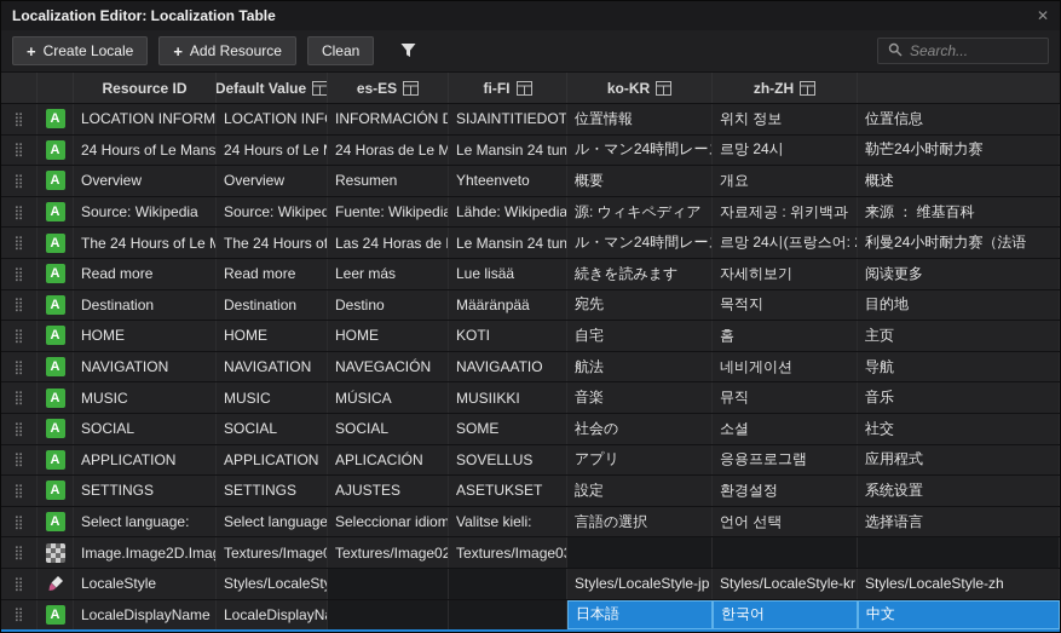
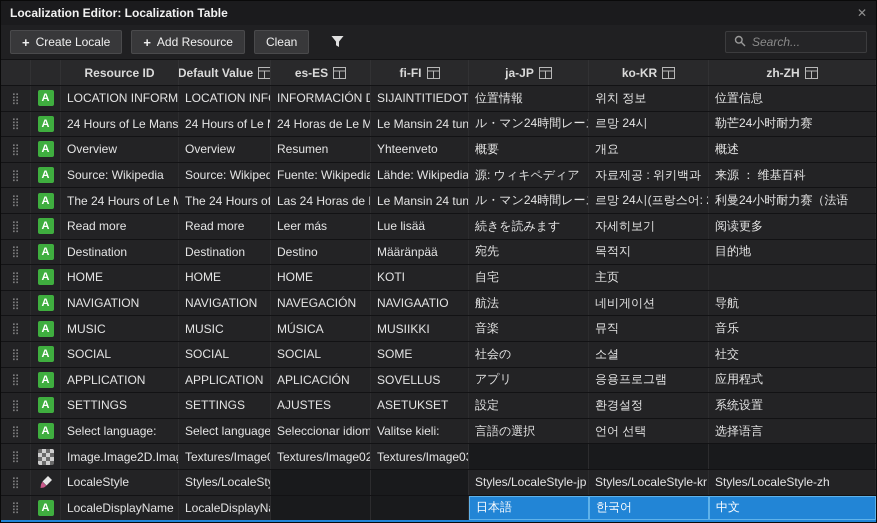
  Localization Editor: Localization Table
  ✕
  +
  Create Locale
  +
  Add Resource
  Clean
  Search...
  Resource ID
  Default Value
  es-ES
  fi-FI
+ ja-JP
  ko-KR
  zh-ZH
  ⣿
  A
  LOCATION INFORM
  SIJAINTITIEDOT
  位置情報
  위치 정보
  位置信息
  ⣿
  A
  24 Hours of Le Mans
  24 Hours of Le
  24 Horas de Le M
  Le Mansin 24 tun
  ル・マン24時間レー
  르망 24시
  勒芒24小时耐力赛
  ⣿
  A
  Overview
  Overview
  Resumen
  Yhteenveto
  概要
  개요
  概述
  ⣿
  A
  Source: Wikipedia
  Source: Wikiped
  Fuente: Wikipedia
  Lähde: Wikipedia
  源: ウィキペディア
  자료제공 : 위키백과
  来源 ： 维基百科
  ⣿
  A
  The 24 Hours of Le M
  Le Mansin 24 tun
  ル・マン24時間レー
  르망 24시(프랑스어:
  利曼24小时耐力赛（法语
  ⣿
  A
  Read more
  Read more
  Leer más
  Lue lisää
  続きを読みます
  자세히보기
  阅读更多
  ⣿
  A
  Destination
  Destination
  Destino
  Määränpää
  宛先
  목적지
  目的地
  ⣿
  A
  HOME
  HOME
  HOME
  KOTI
  自宅
- 홈
  主页
  ⣿
  A
  NAVIGATION
  NAVIGATION
  NAVEGACIÓN
  NAVIGAATIO
  航法
  네비게이션
  导航
  ⣿
  A
  MUSIC
  MUSIC
  MÚSICA
  MUSIIKKI
  音楽
  뮤직
  音乐
  ⣿
  A
  SOCIAL
  SOCIAL
  SOCIAL
  SOME
  社会の
  소셜
  社交
  ⣿
  A
  APPLICATION
  APPLICATION
  APLICACIÓN
  SOVELLUS
  アプリ
  응용프로그램
  应用程式
  ⣿
  A
  SETTINGS
  SETTINGS
  AJUSTES
  ASETUKSET
  設定
  환경설정
  系统设置
  ⣿
  A
  Select language:
  Select language
  Seleccionar idiom
  Valitse kieli:
  言語の選択
  언어 선택
  选择语言
  ⣿
  Image.Image2D.Ima
  Textures/Image0
  Textures/Image02
  Textures/Image0
  ⣿
  LocaleStyle
  Styles/LocaleSt
  Styles/LocaleStyle-jp
  Styles/LocaleStyle-kr
  Styles/LocaleStyle-zh
  ⣿
  A
  LocaleDisplayName
  LocaleDisplayN
  日本語
  한국어
  中文
